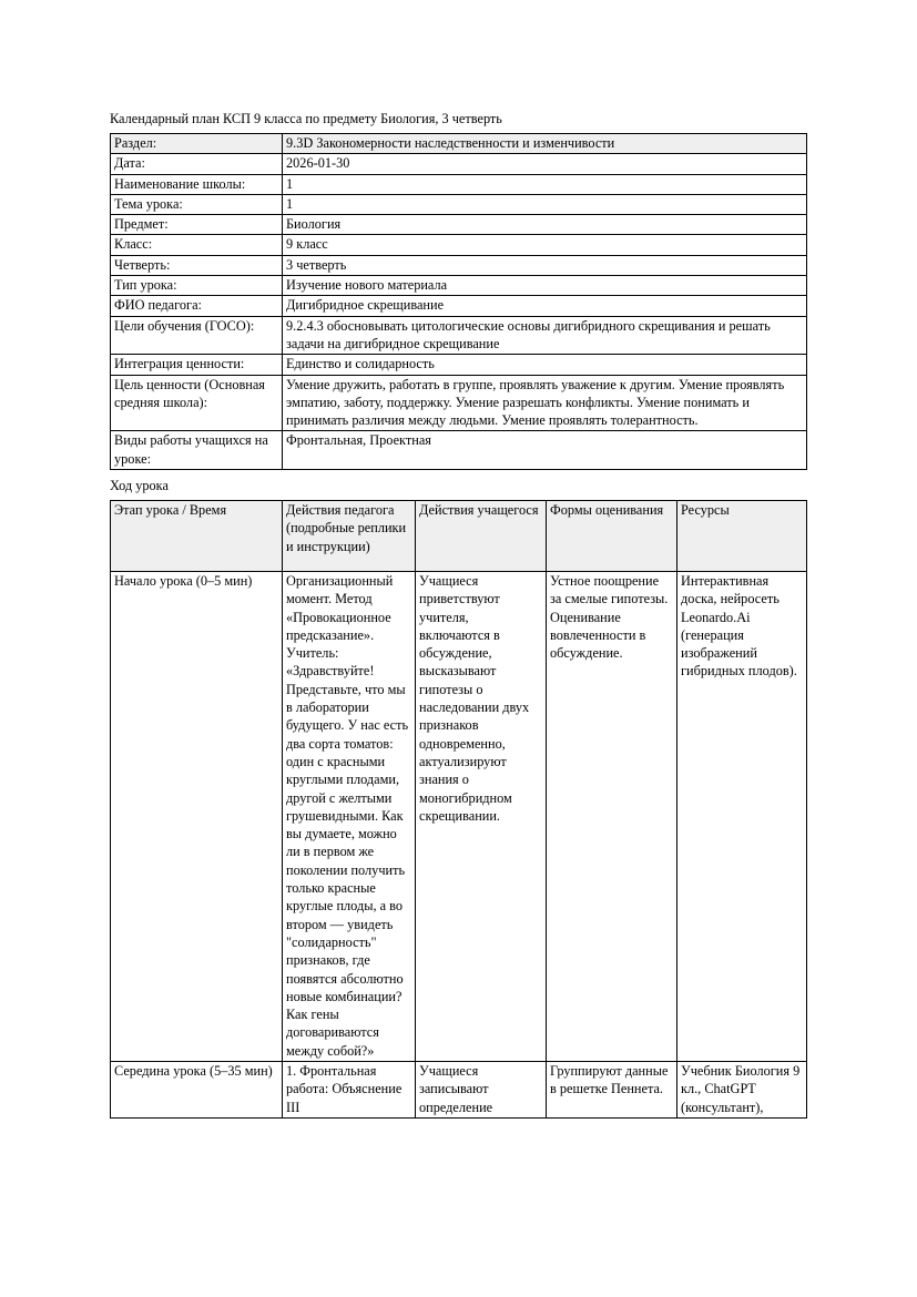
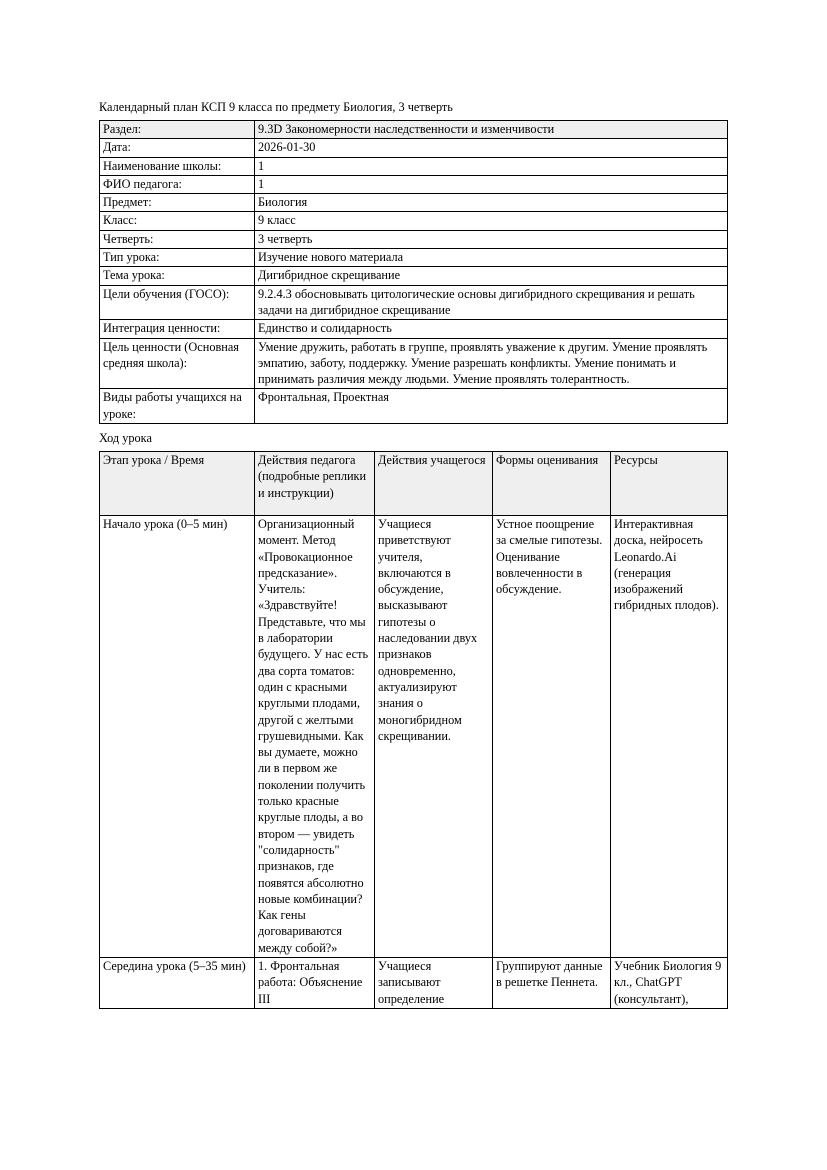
  Календарный план КСП 9 класса по предмету Биология, 3 четверть
  Раздел:	9.3D Закономерности наследственности и изменчивости
  Дата:	2026-01-30
  Наименование школы:	1
- Тема урока:	1
+ ФИО педагога:	1
  Предмет:	Биология
  Класс:	9 класс
  Четверть:	3 четверть
  Тип урока:	Изучение нового материала
- ФИО педагога:	Дигибридное скрещивание
+ Тема урока:	Дигибридное скрещивание
  Цели обучения (ГОСО):	9.2.4.3 обосновывать цитологические основы дигибридного скрещивания и решать задачи на дигибридное скрещивание
  Интеграция ценности:	Единство и солидарность
  Цель ценности (Основная средняя школа):	Умение дружить, работать в группе, проявлять уважение к другим. Умение проявлять эмпатию, заботу, поддержку. Умение разрешать конфликты. Умение понимать и принимать различия между людьми. Умение проявлять толерантность.
  Виды работы учащихся на уроке:	Фронтальная, Проектная
  Ход урока
  Этап урока / Время	Действия педагога (подробные реплики и инструкции)	Действия учащегося	Формы оценивания	Ресурсы
  Начало урока (0–5 мин)	Организационный момент. Метод «Провокационное предсказание». Учитель: «Здравствуйте! Представьте, что мы в лаборатории будущего. У нас есть два сорта томатов: один с красными круглыми плодами, другой с желтыми грушевидными. Как вы думаете, можно ли в первом же поколении получить только красные круглые плоды, а во втором — увидеть "солидарность" признаков, где появятся абсолютно новые комбинации? Как гены договариваются между собой?»	Учащиеся приветствуют учителя, включаются в обсуждение, высказывают гипотезы о наследовании двух признаков одновременно, актуализируют знания о моногибридном скрещивании.	Устное поощрение за смелые гипотезы. Оценивание вовлеченности в обсуждение.	Интерактивная доска, нейросеть Leonardo.Ai (генерация изображений гибридных плодов).
  Середина урока (5–35 мин)	1. Фронтальная работа: Объяснение III	Учащиеся записывают определение	Группируют данные в решетке Пеннета.	Учебник Биология 9 кл., ChatGPT (консультант),
